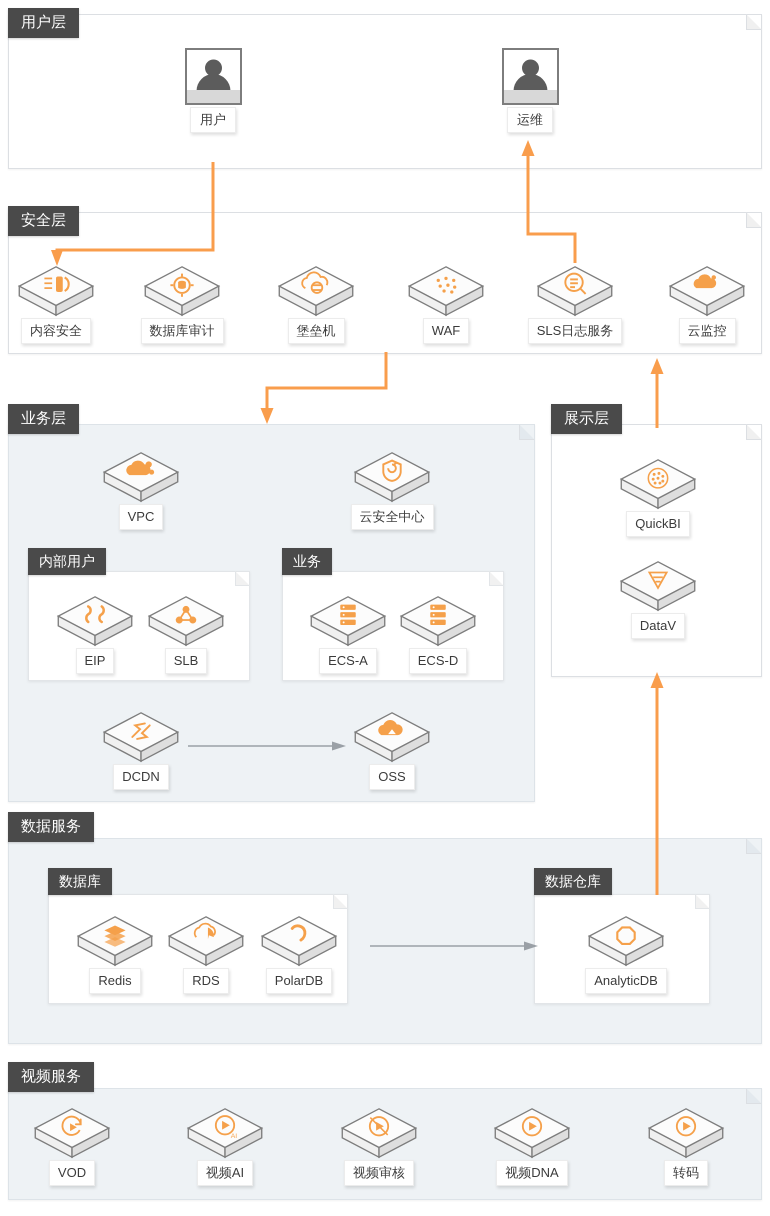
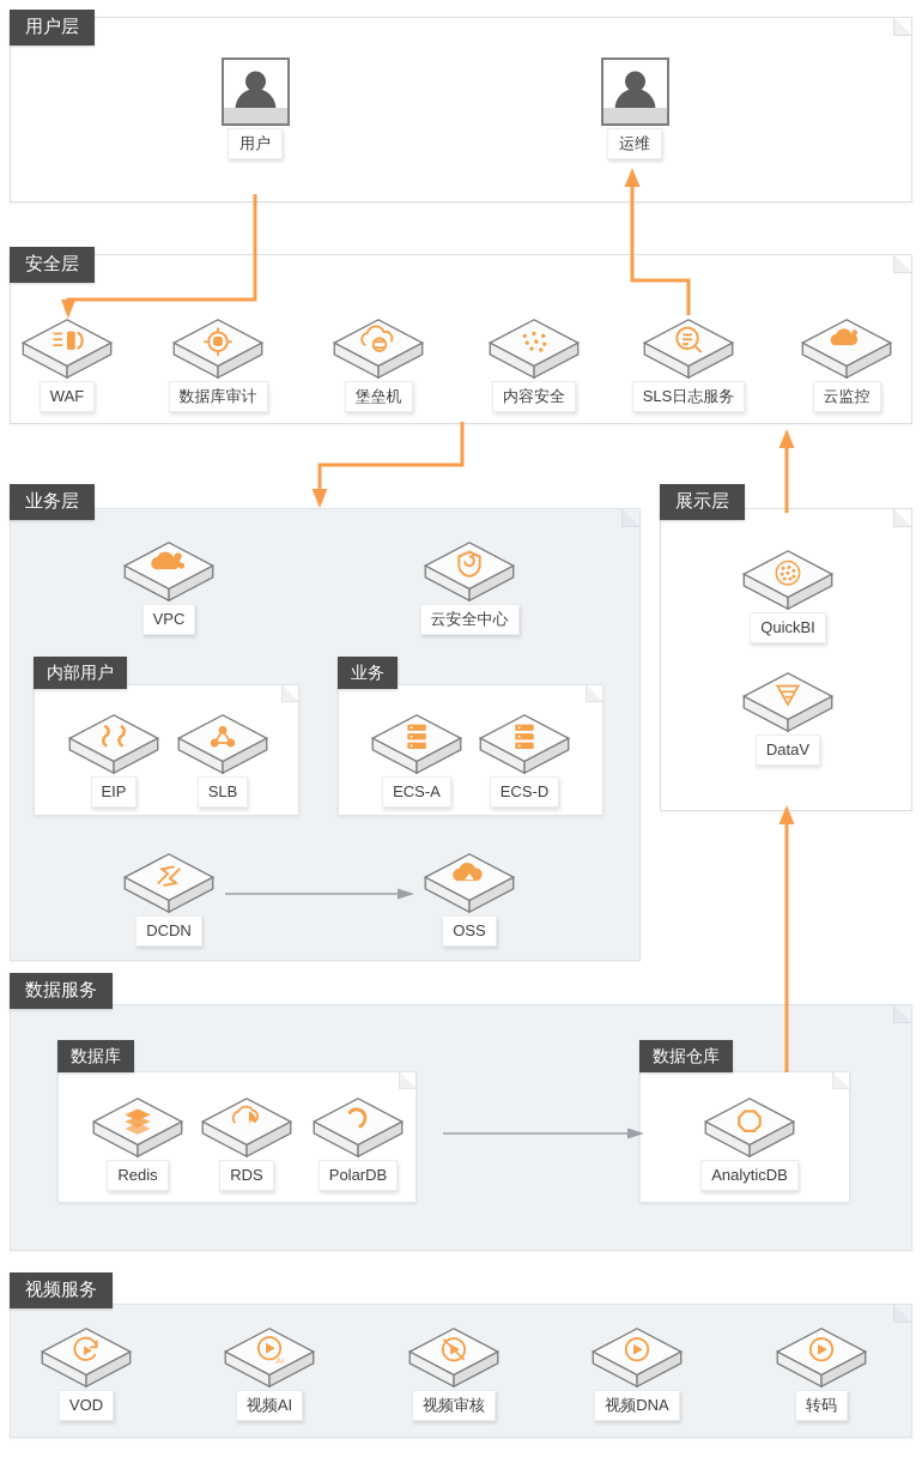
  用户层
  用户
  运维
  安全层
  业务层
  展示层
  数据服务
  视频服务
  内部用户
  业务
  数据库
  数据仓库
- 内容安全
+ WAF
  数据库审计
  堡垒机
- WAF
+ 内容安全
  SLS日志服务
  云监控
  VPC
  云安全中心
  EIP
  SLB
  ECS-A
  ECS-D
  DCDN
  OSS
  QuickBI
  DataV
  Redis
  RDS
  PolarDB
  AnalyticDB
  VOD
  视频AI
  视频审核
  视频DNA
  转码
